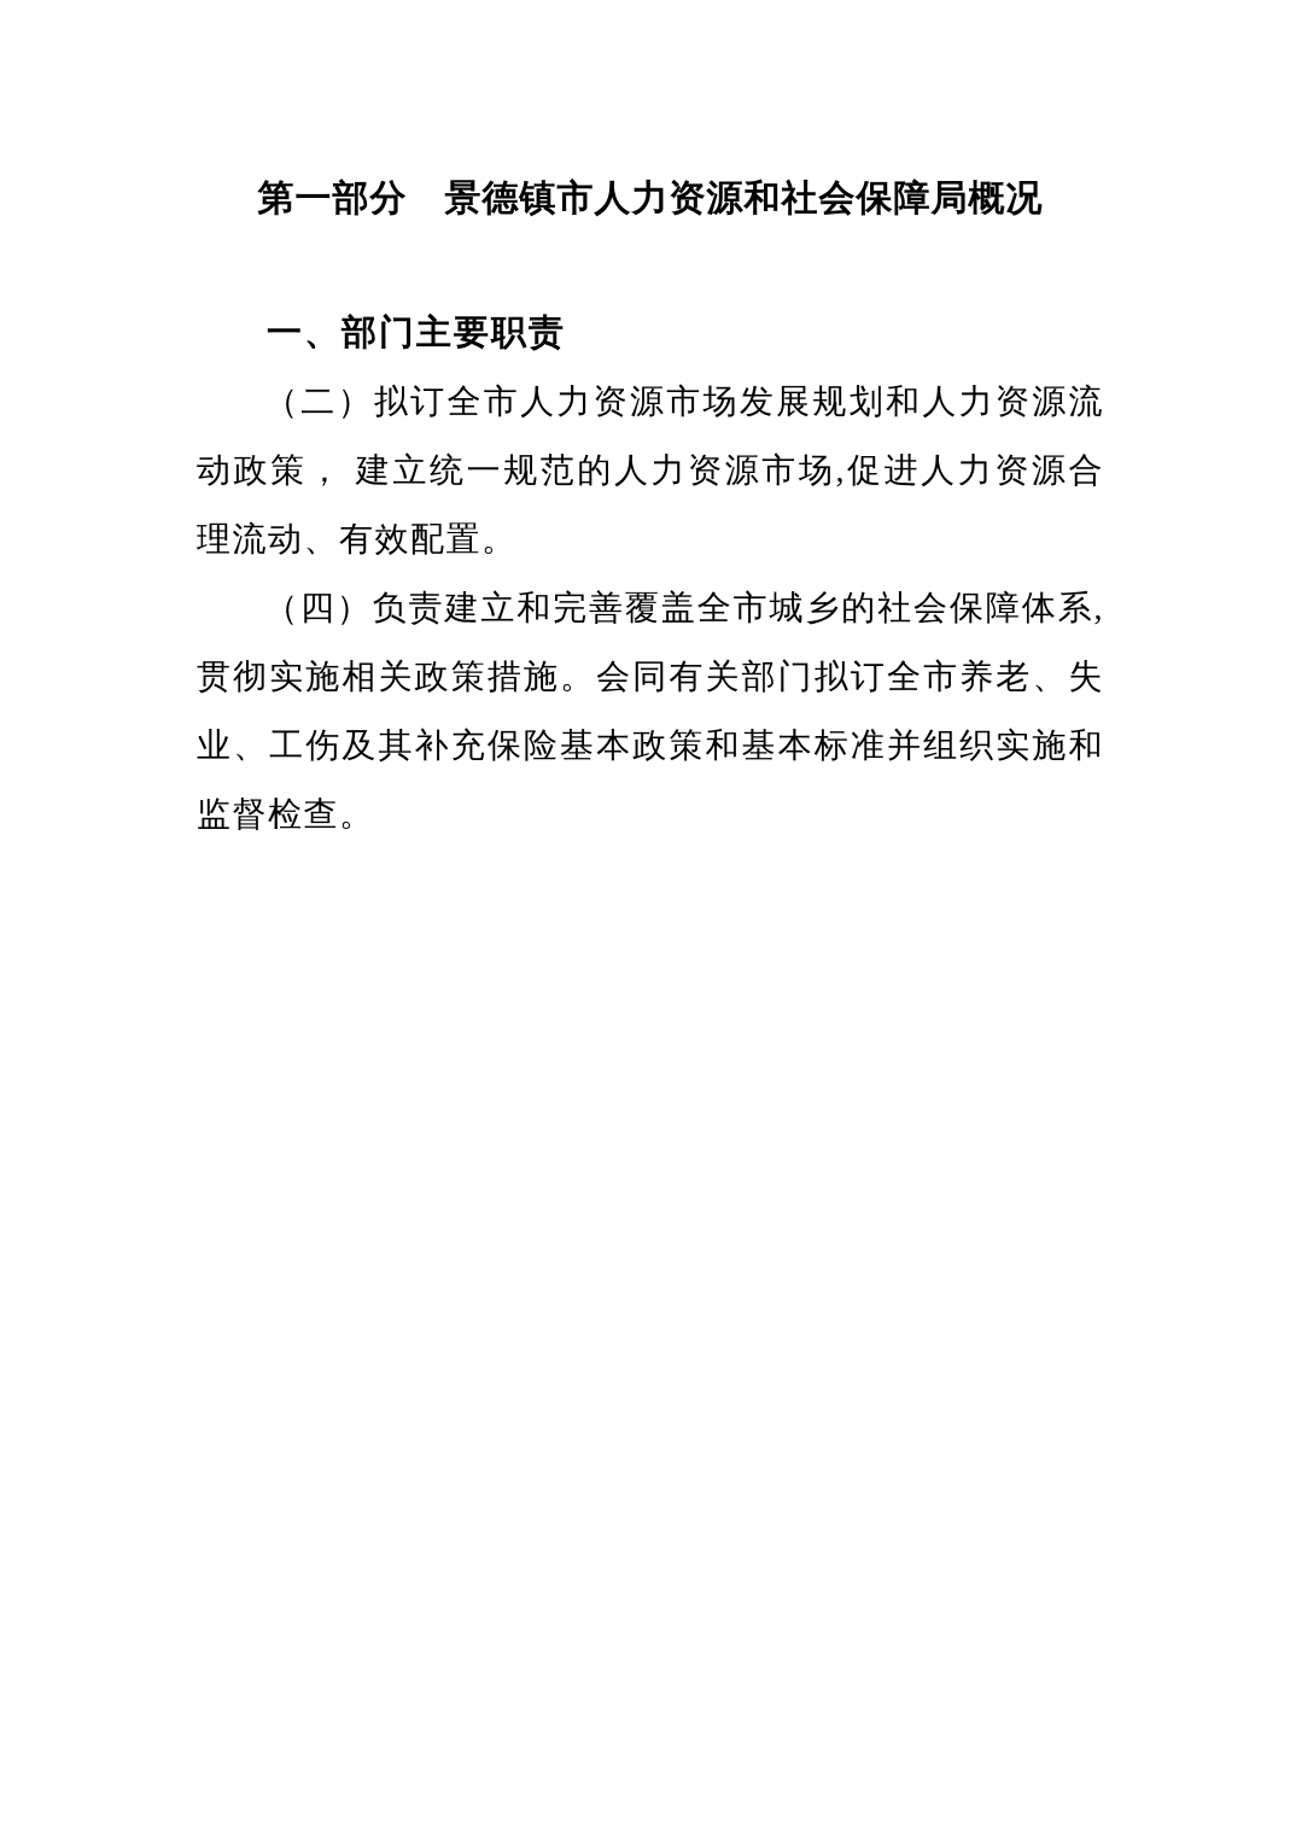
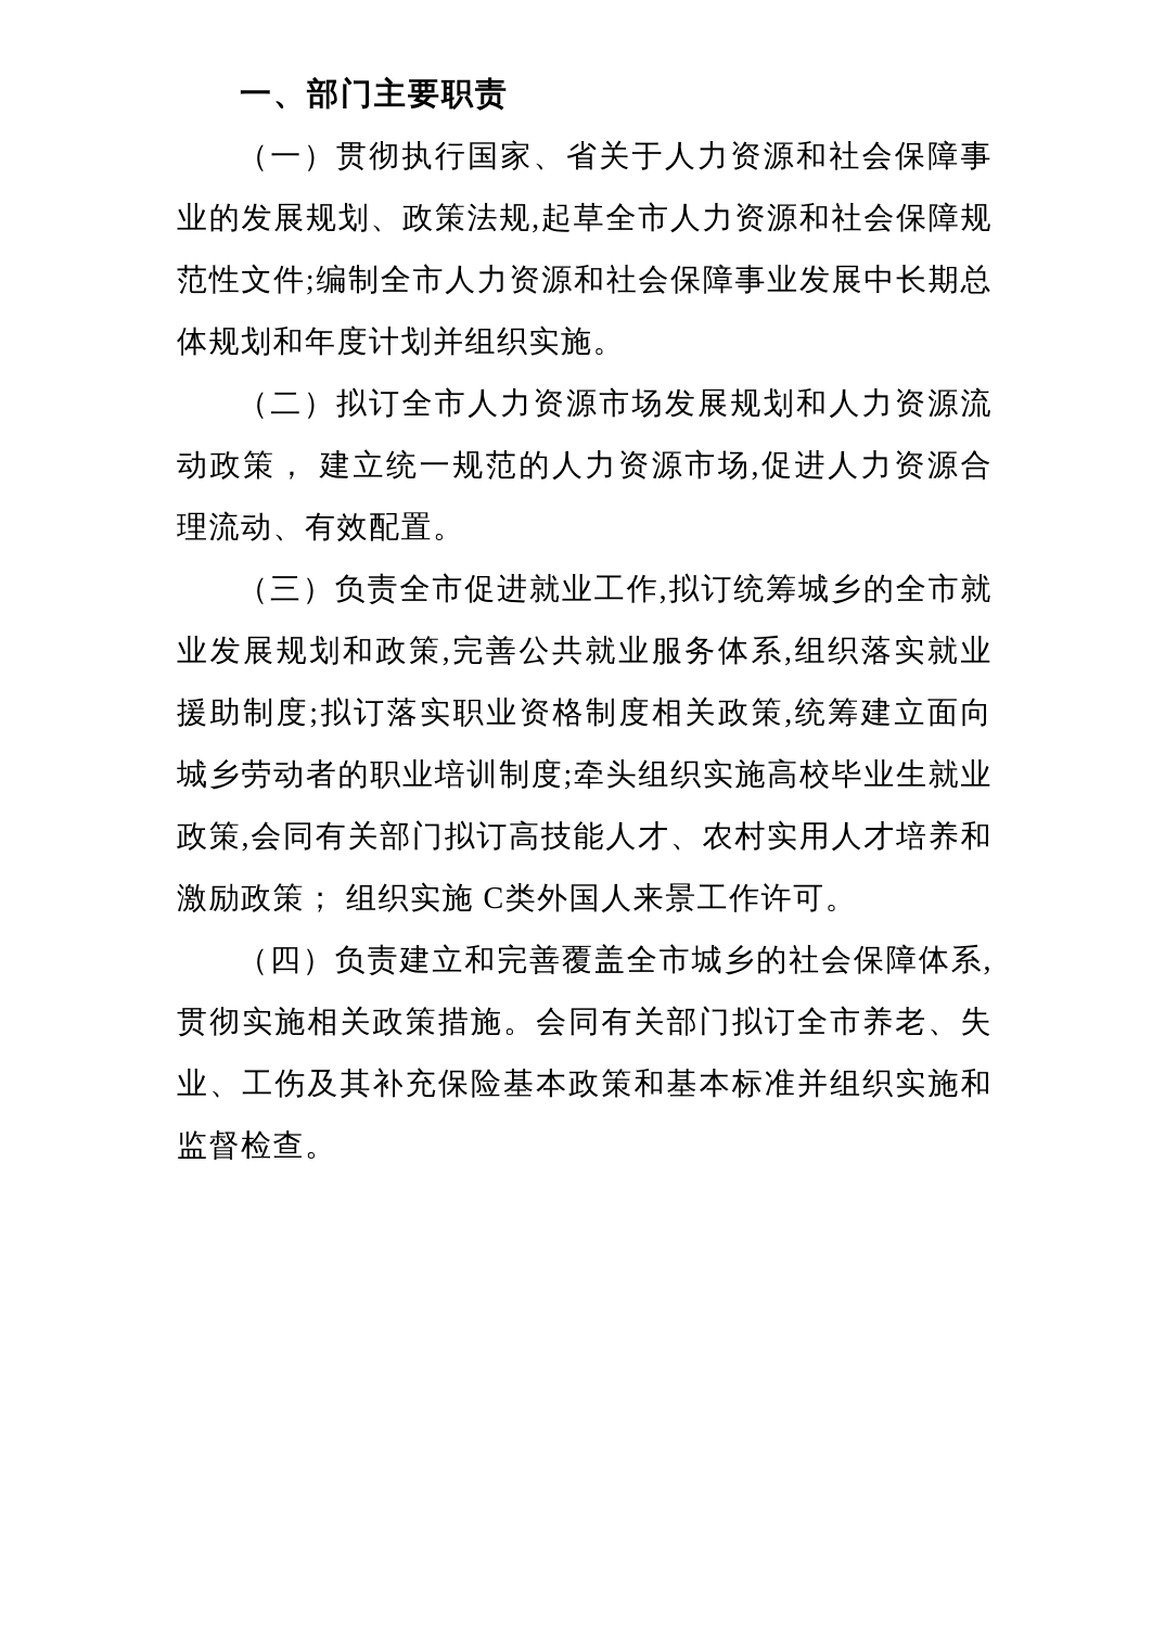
- 第一部分 景德镇市人力资源和社会保障局概况
  一、部门主要职责
+ （一）贯彻执行国家、省关于人力资源和社会保障事业的发展规划、政策法规,起草全市人力资源和社会保障规范性文件;编制全市人力资源和社会保障事业发展中长期总体规划和年度计划并组织实施。
  （二）拟订全市人力资源市场发展规划和人力资源流动政策， 建立统一规范的人力资源市场,促进人力资源合理流动、有效配置。
+ （三）负责全市促进就业工作,拟订统筹城乡的全市就业发展规划和政策,完善公共就业服务体系,组织落实就业援助制度;拟订落实职业资格制度相关政策,统筹建立面向城乡劳动者的职业培训制度;牵头组织实施高校毕业生就业政策,会同有关部门拟订高技能人才、农村实用人才培养和激励政策； 组织实施 C类外国人来景工作许可。
  （四）负责建立和完善覆盖全市城乡的社会保障体系,贯彻实施相关政策措施。会同有关部门拟订全市养老、失业、工伤及其补充保险基本政策和基本标准并组织实施和监督检查。
